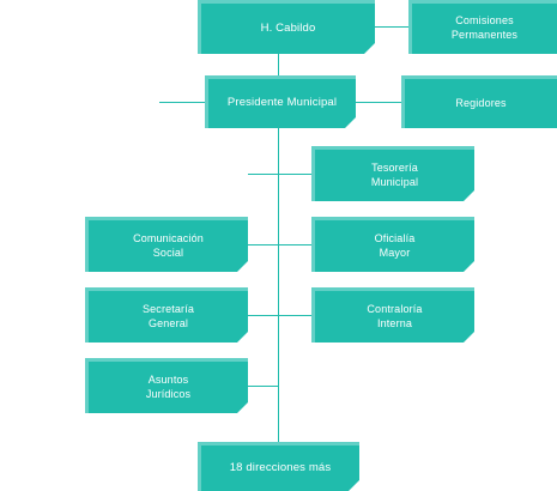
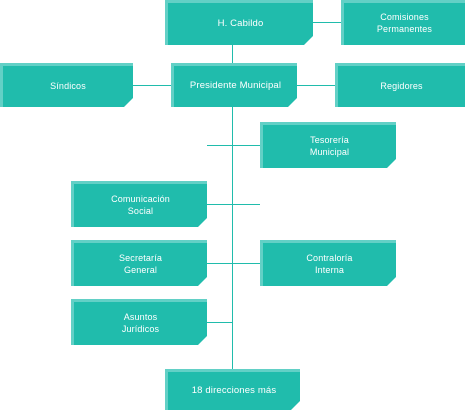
  H. Cabildo
  Comisiones
  Permanentes
+ Síndicos
  Presidente Municipal
  Regidores
  Tesorería
  Municipal
  Comunicación
  Social
- Oficialía
- Mayor
  Secretaría
  General
  Contraloría
  Interna
  Asuntos
  Jurídicos
  18 direcciones más
